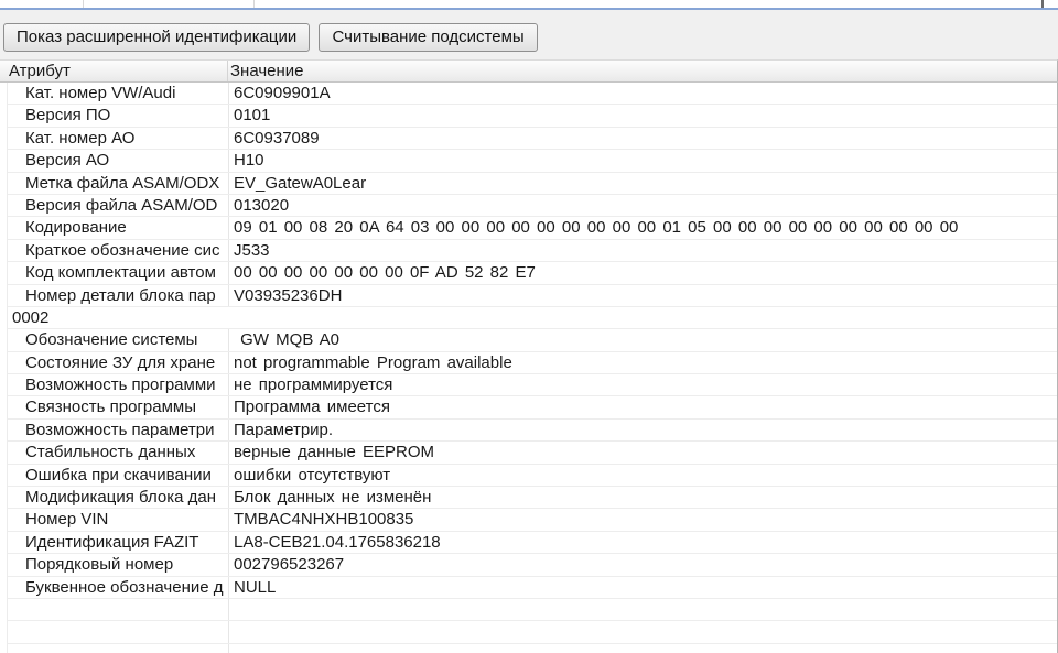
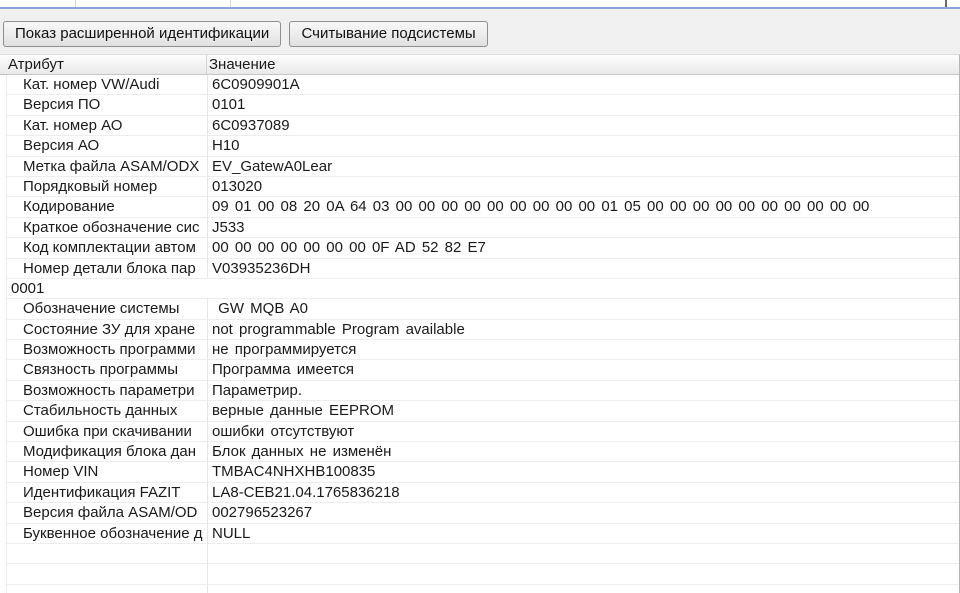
  Показ расширенной идентификации Считывание подсистемы
  Атрибут
  Значение
  Кат. номер VW/Audi
  6C0909901A
  Версия ПО
  0101
  Кат. номер АО
  6C0937089
  Версия АО
  H10
  Метка файла ASAM/ODX
  EV_GatewA0Lear
- Версия файла ASAM/OD
+ Порядковый номер
  013020
  Кодирование
  09 01 00 08 20 0A 64 03 00 00 00 00 00 00 00 00 00 01 05 00 00 00 00 00 00 00 00 00 00
  Краткое обозначение сис
  J533
  Код комплектации автом
  00 00 00 00 00 00 00 0F AD 52 82 E7
  Номер детали блока пар
  V03935236DH
- 0002
+ 0001
  Обозначение системы
  GW MQB A0
  Состояние ЗУ для хране
  not programmable Program available
  Возможность программи
  не программируется
  Связность программы
  Программа имеется
  Возможность параметри
  Параметрир.
  Стабильность данных
  верные данные EEPROM
  Ошибка при скачивании
  ошибки отсутствуют
  Модификация блока дан
  Блок данных не изменён
  Номер VIN
  TMBAC4NHXHB100835
  Идентификация FAZIT
  LA8-CEB21.04.1765836218
- Порядковый номер
+ Версия файла ASAM/OD
  002796523267
  Буквенное обозначение д
  NULL
